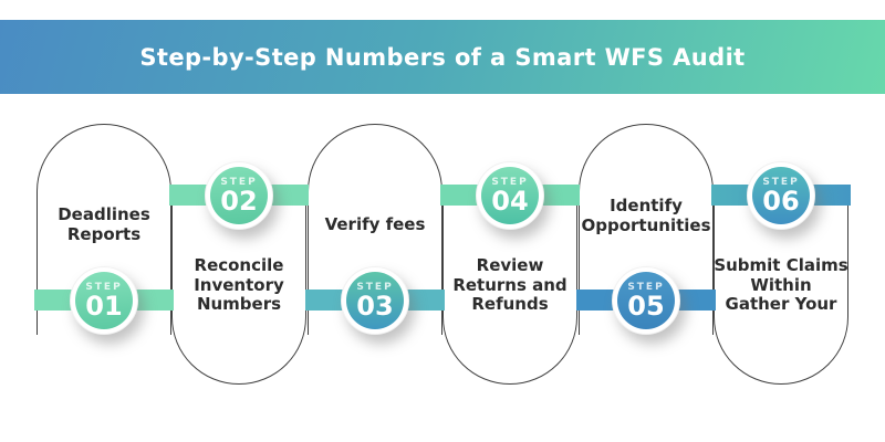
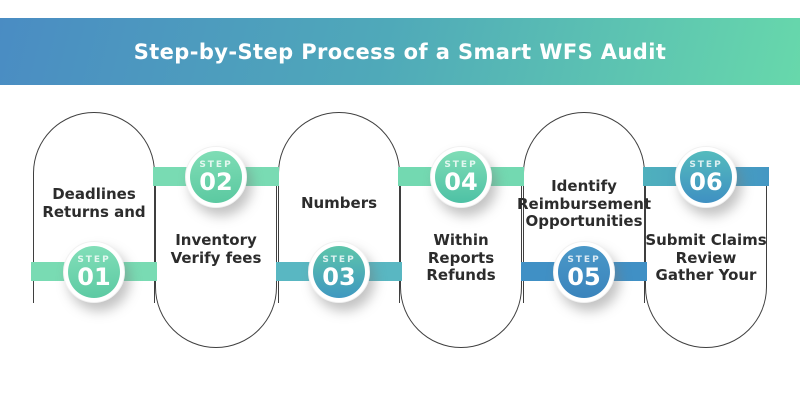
- Step-by-Step Numbers of a Smart WFS Audit
+ Step-by-Step Process of a Smart WFS Audit
  Deadlines
- Reports
+ Returns and
  STEP
  01
- Reconcile
  Inventory
- Numbers
+ Verify fees
  STEP
  02
- Verify fees
+ Numbers
  STEP
  03
- Review
+ Within
- Returns and
+ Reports
  Refunds
  STEP
  04
  Identify
+ Reimbursement
  Opportunities
  STEP
  05
  Submit Claims
- Within
+ Review
  Gather Your
  STEP
  06
